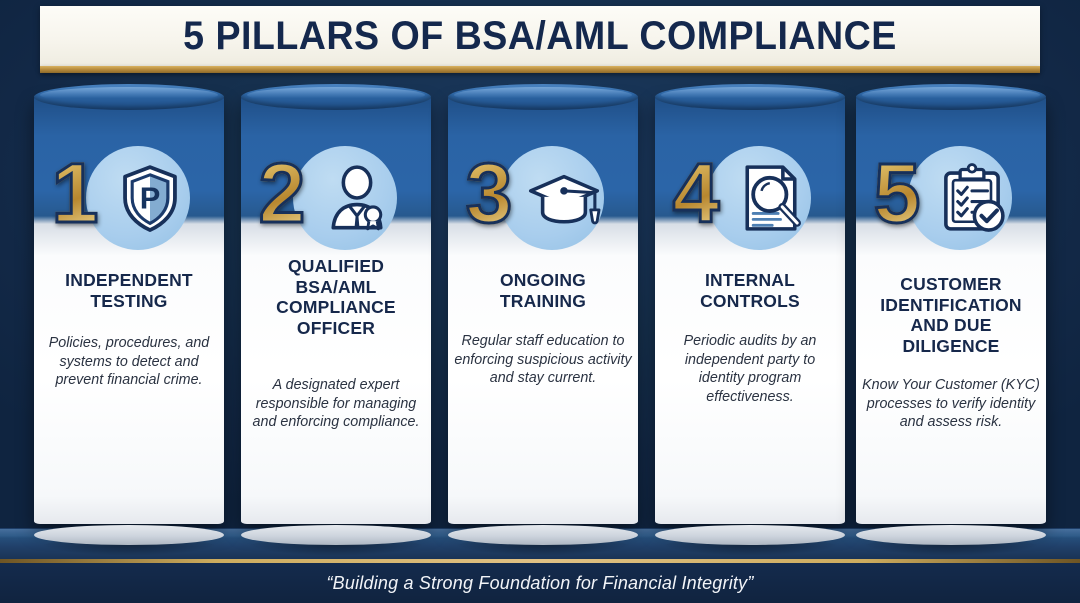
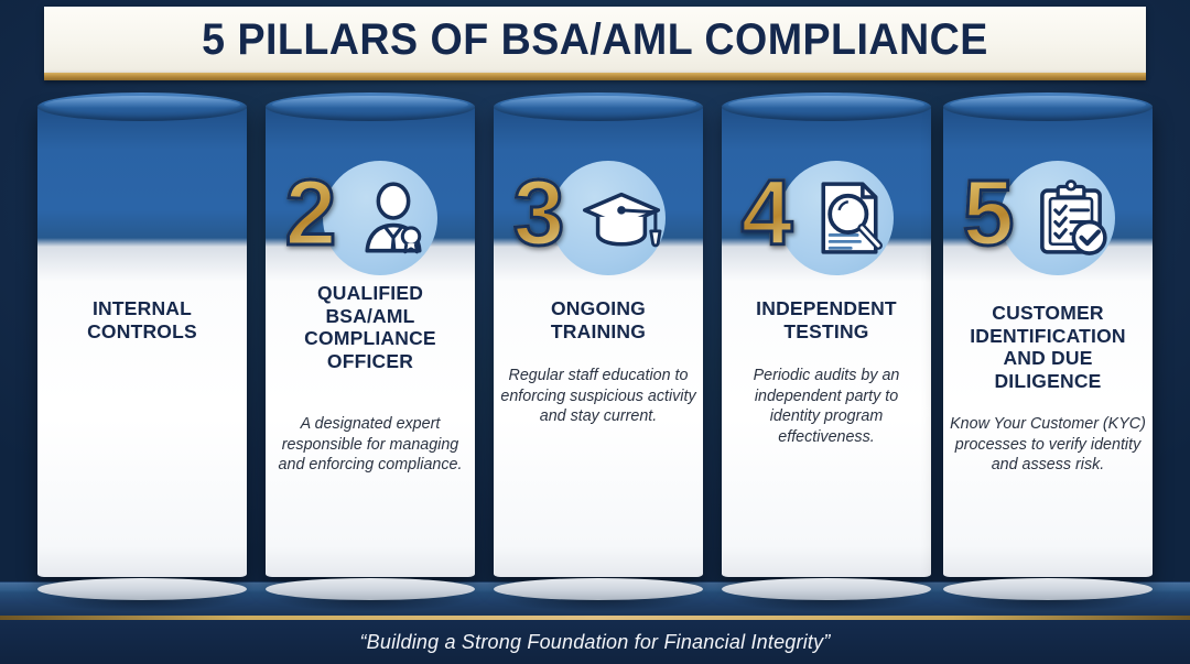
  5 PILLARS OF BSA/AML COMPLIANCE
- 1
- P
- INDEPENDENT TESTING
+ INTERNAL CONTROLS
- Policies, procedures, and systems to detect and prevent financial crime.
  2
  QUALIFIED BSA/AML COMPLIANCE OFFICER
  A designated expert responsible for managing and enforcing compliance.
  3
  ONGOING TRAINING
  Regular staff education to enforcing suspicious activity and stay current.
  4
- INTERNAL CONTROLS
+ INDEPENDENT TESTING
  Periodic audits by an independent party to identity program effectiveness.
  5
  CUSTOMER IDENTIFICATION AND DUE DILIGENCE
  Know Your Customer (KYC) processes to verify identity and assess risk.
  “Building a Strong Foundation for Financial Integrity”
